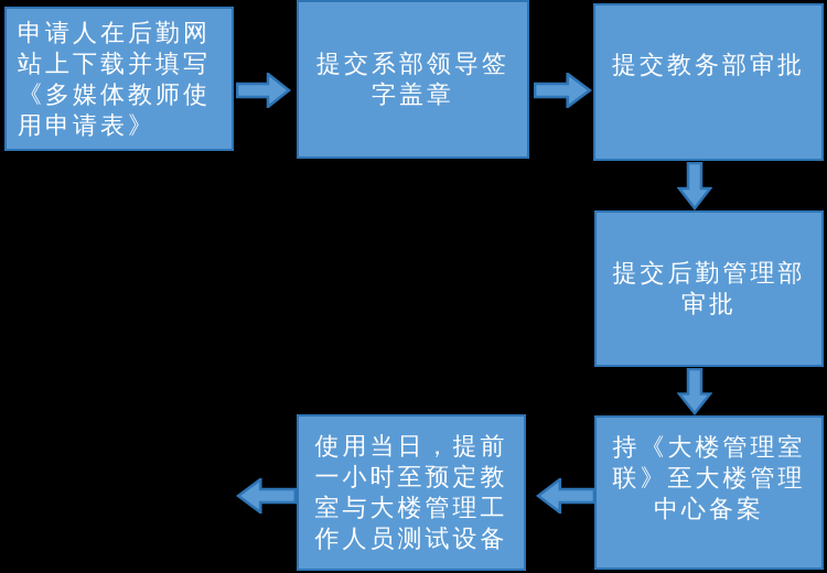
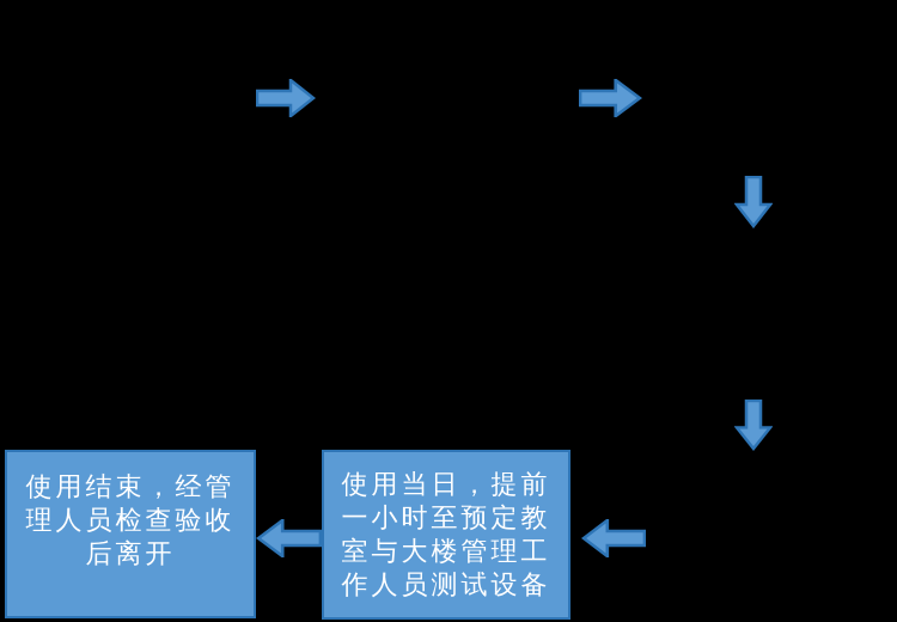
- 申请人在后勤网
- 站上下载并填写
- 《多媒体教师使
- 用申请表》
- 提交系部领导签
- 字盖章
- 提交教务部审批
- 提交后勤管理部
- 审批
- 持《大楼管理室
- 联》至大楼管理
- 中心备案
  使用当日，提前
  一小时至预定教
  室与大楼管理工
  作人员测试设备
+ 使用结束，经管
+ 理人员检查验收
+ 后离开
